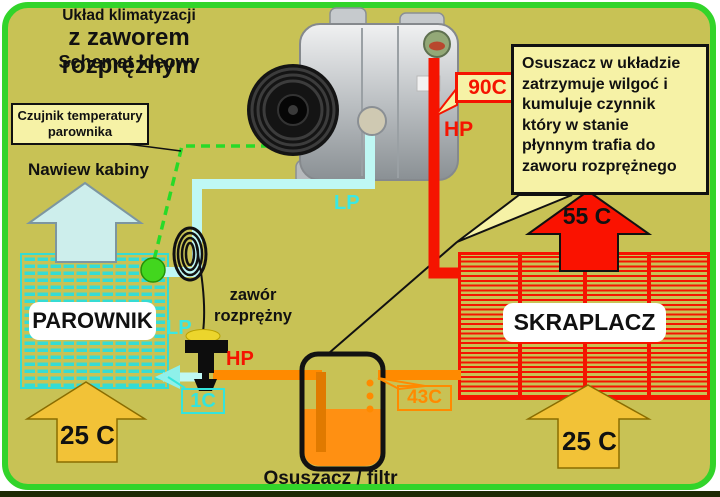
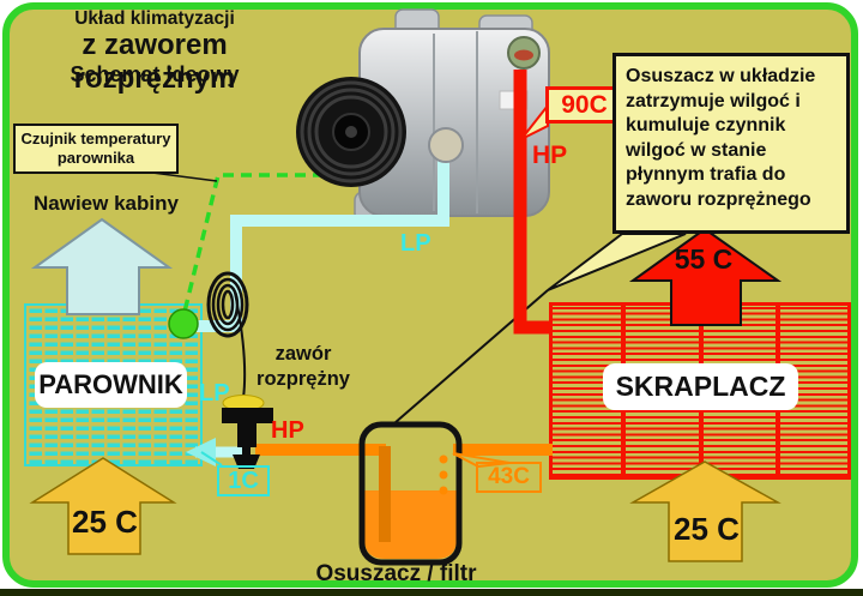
  Układ klimatyzacji
  z zaworem rozprężnym
  Schemat ideowy
  Czujnik temperatury parownika
  Nawiew kabiny
  PAROWNIK
  25 C
  LP
  HP
  zawór rozprężny
  1C
  LP
  HP
  90C
- Osuszacz w układzie zatrzymuje wilgoć i kumuluje czynnik który w stanie płynnym trafia do zaworu rozprężnego
+ Osuszacz w układzie zatrzymuje wilgoć i kumuluje czynnik wilgoć w stanie płynnym trafia do zaworu rozprężnego
  55 C
  SKRAPLACZ
  43C
  25 C
  Osuszacz / filtr
